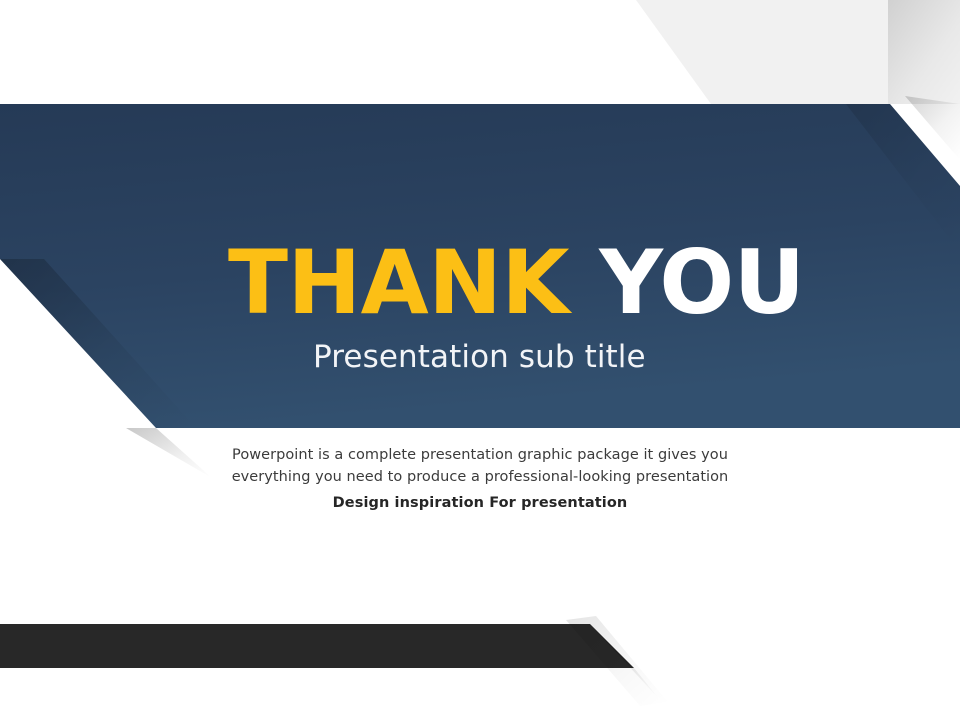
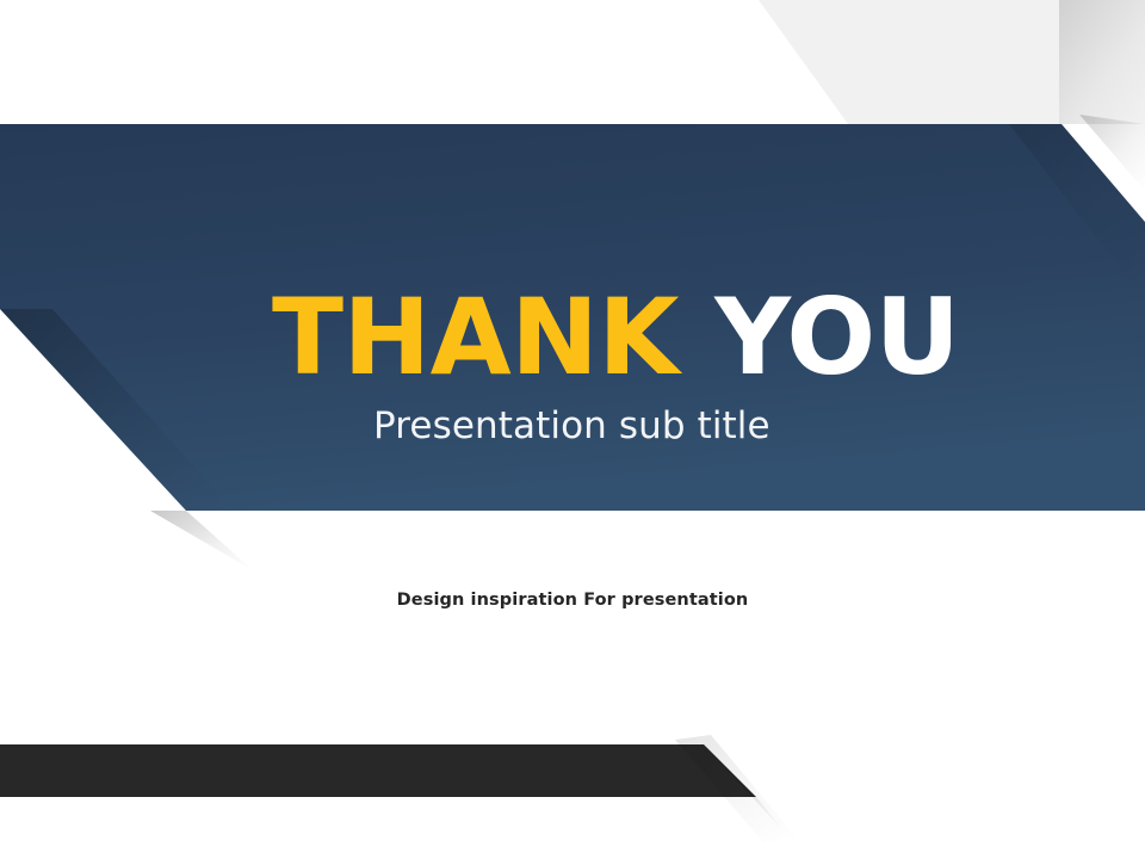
  THANK YOU
  Presentation sub title
- Powerpoint is a complete presentation graphic package it gives you
- everything you need to produce a professional-looking presentation
  Design inspiration For presentation
